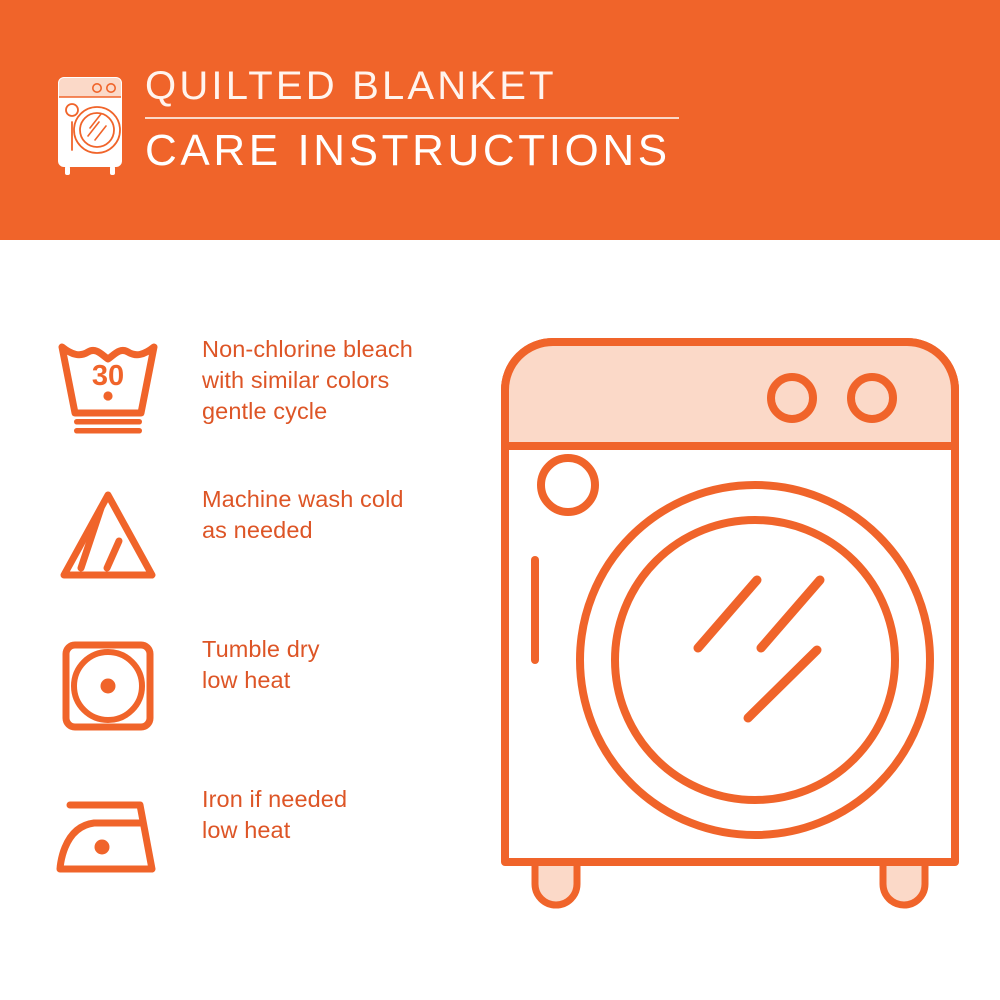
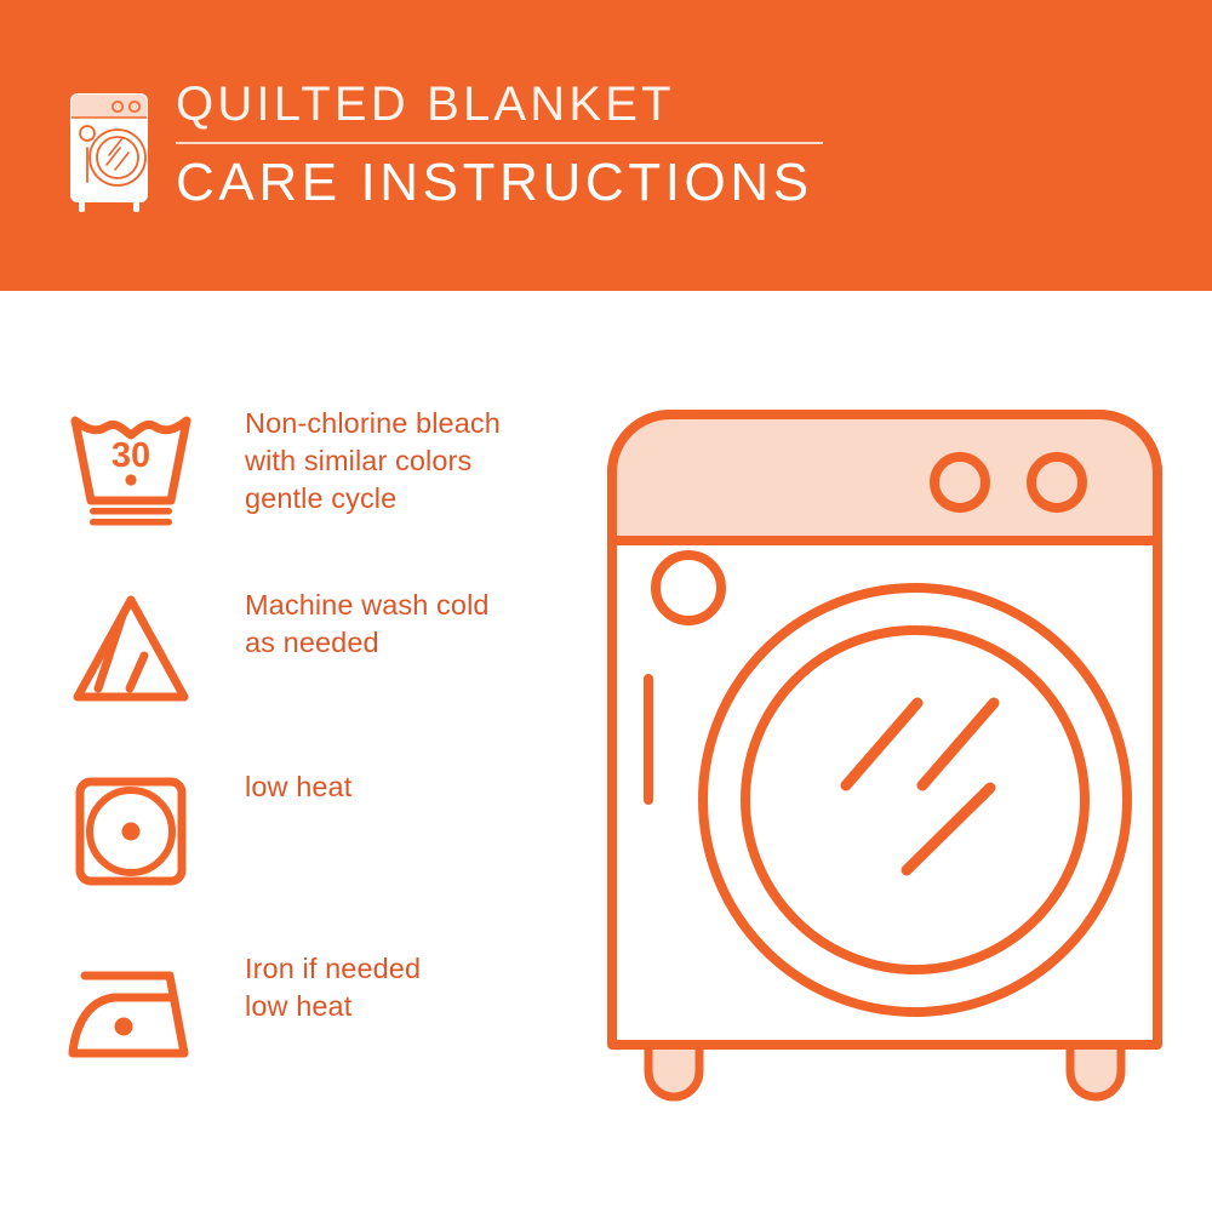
  QUILTED BLANKET
  CARE INSTRUCTIONS
  30
  Non-chlorine bleach
  with similar colors
  gentle cycle
  Machine wash cold
  as needed
- Tumble dry
  low heat
  Iron if needed
  low heat
